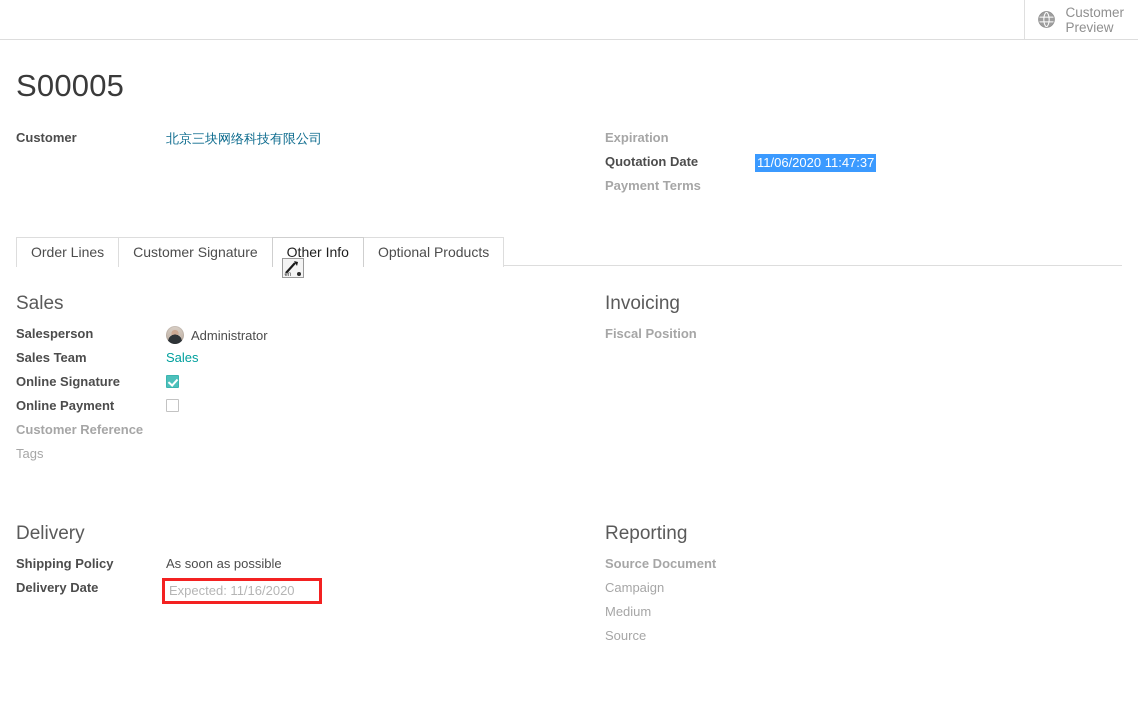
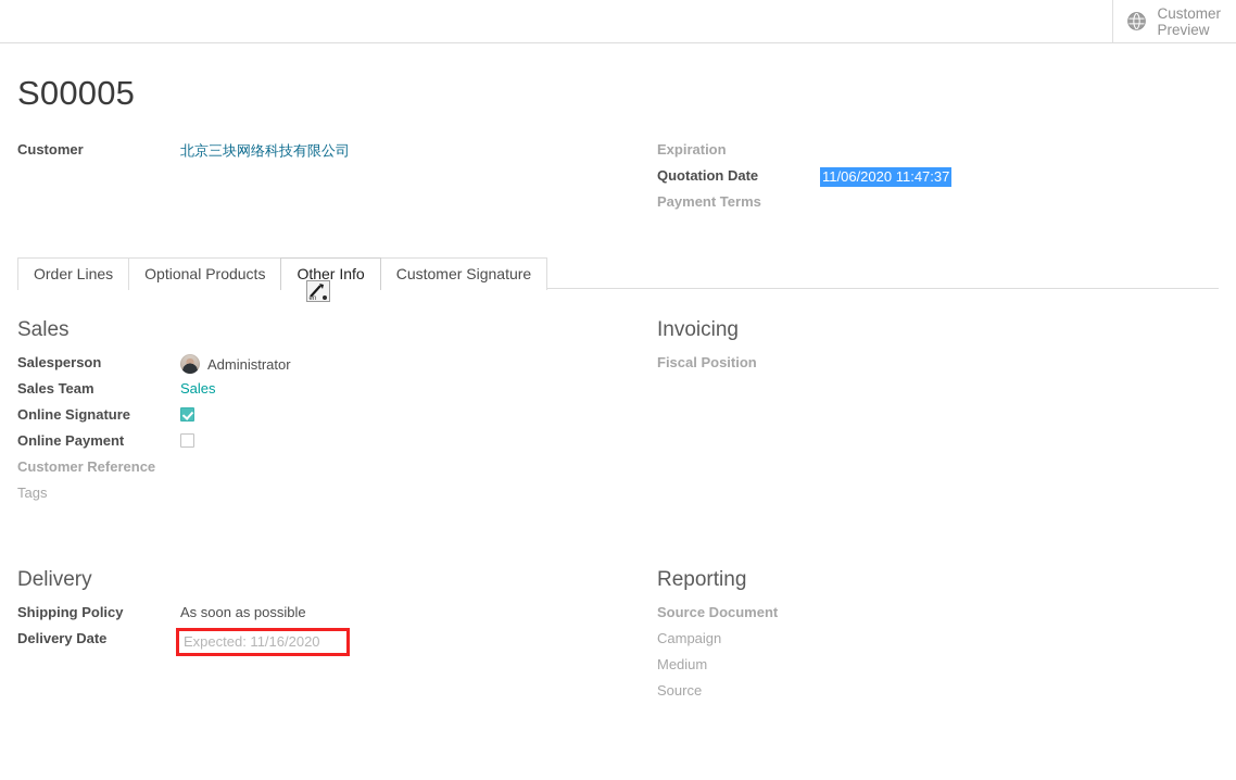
  Customer
  Preview
  S00005
  Customer	北京三块网络科技有限公司
  Expiration
  Quotation Date	11/06/2020 11:47:37
  Payment Terms
  Order Lines
- Customer Signature
+ Optional Products
  Other Info
- Optional Products
+ Customer Signature
  Sales
  Salesperson	Administrator
  Sales Team	Sales
  Online Signature
  Online Payment
  Customer Reference
  Tags
  Invoicing
  Fiscal Position
  Delivery
  Shipping Policy	As soon as possible
  Delivery Date	Expected: 11/16/2020
  Reporting
  Source Document
  Campaign
  Medium
  Source
